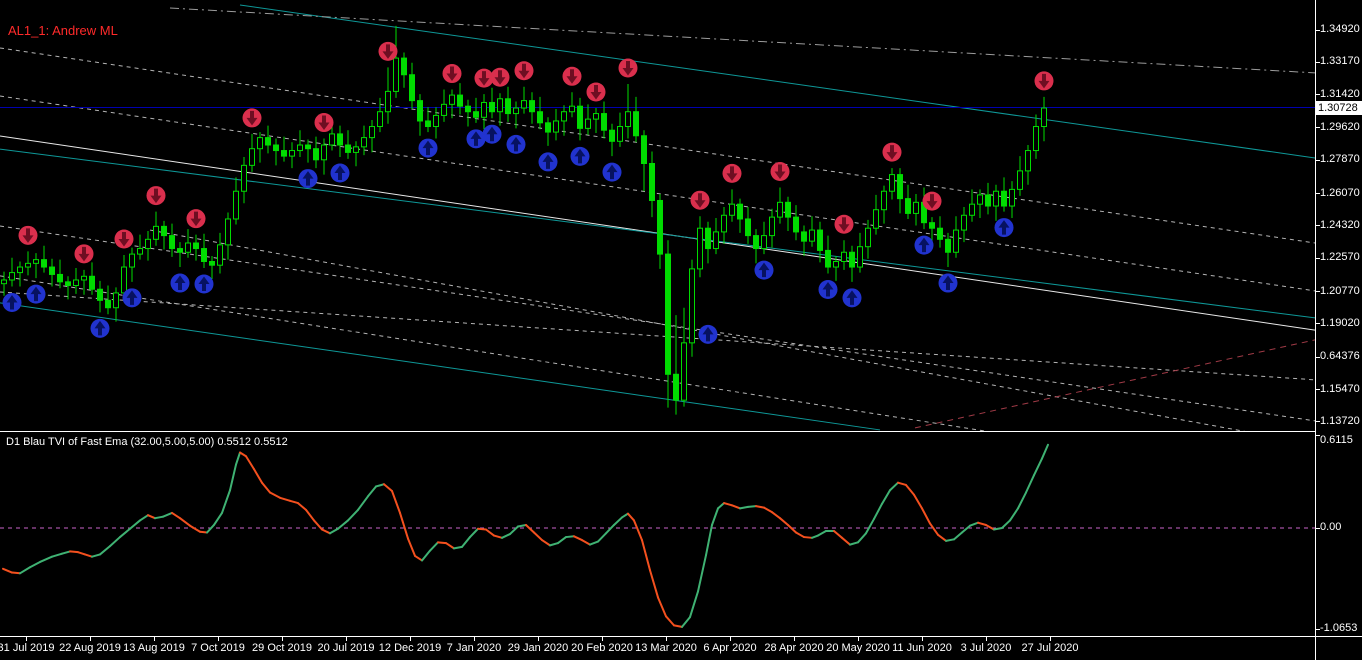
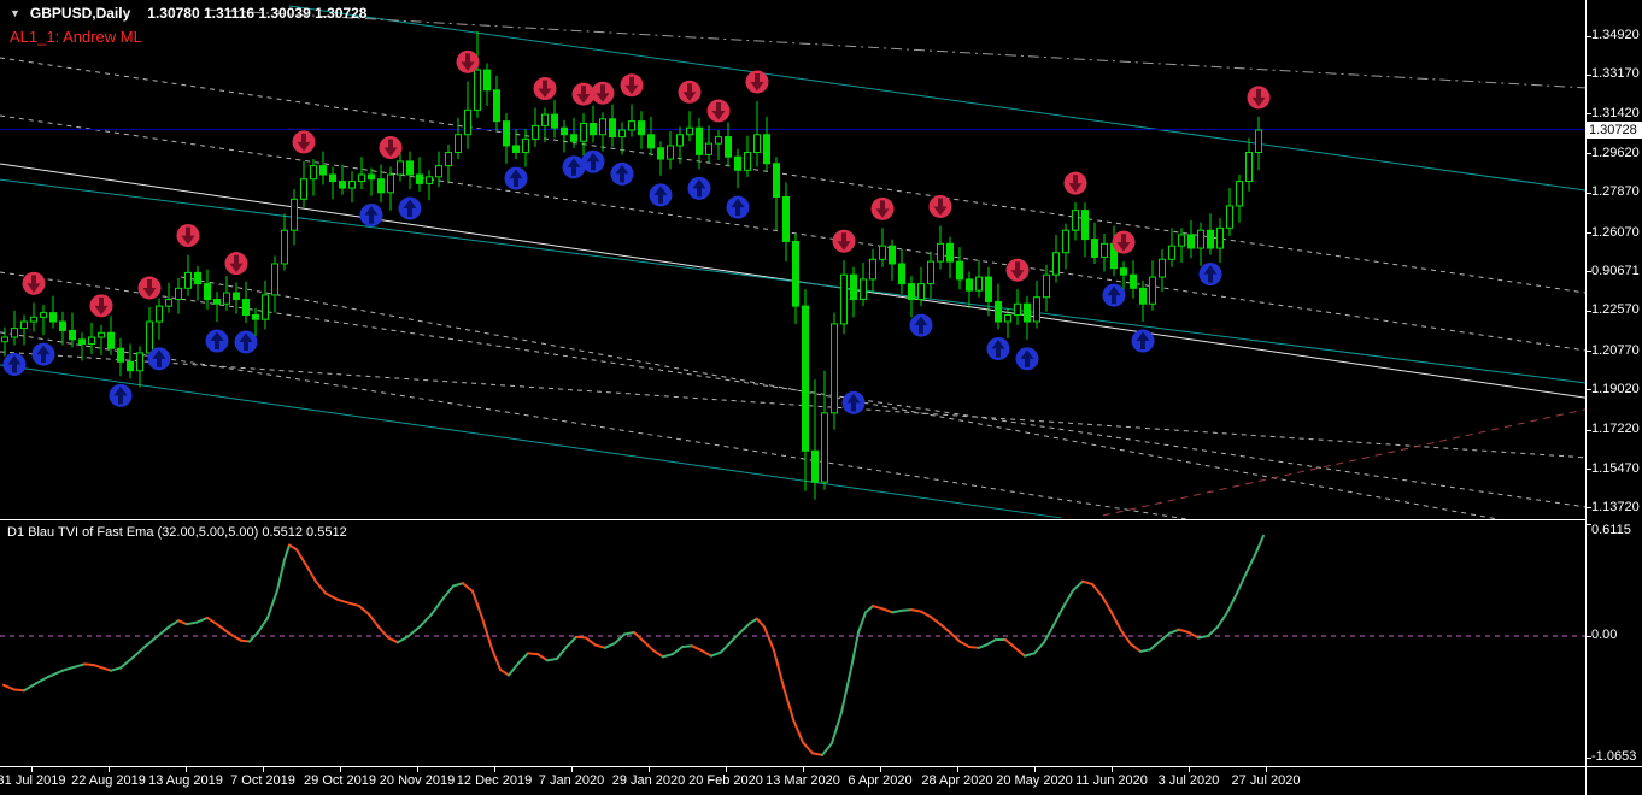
+ ▼ GBPUSD,Daily 1.30780 1.31116 1.30039 1.30728
  AL1_1: Andrew ML
  D1 Blau TVI of Fast Ema (32.00,5.00,5.00) 0.5512 0.5512
  1.34920
  1.33170
  1.31420
  1.29620
  1.27870
  1.26070
- 1.24320
+ 0.90671
  1.22570
  1.20770
  1.19020
- 0.64376
+ 1.17220
  1.15470
  1.13720
  1.30728
  0.6115
  0.00
  -1.0653
  31 Jul 2019
  22 Aug 2019
  13 Aug 2019
  7 Oct 2019
  29 Oct 2019
- 20 Jul 2019
+ 20 Nov 2019
  12 Dec 2019
  7 Jan 2020
  29 Jan 2020
  20 Feb 2020
  13 Mar 2020
  6 Apr 2020
  28 Apr 2020
  20 May 2020
  11 Jun 2020
  3 Jul 2020
  27 Jul 2020
